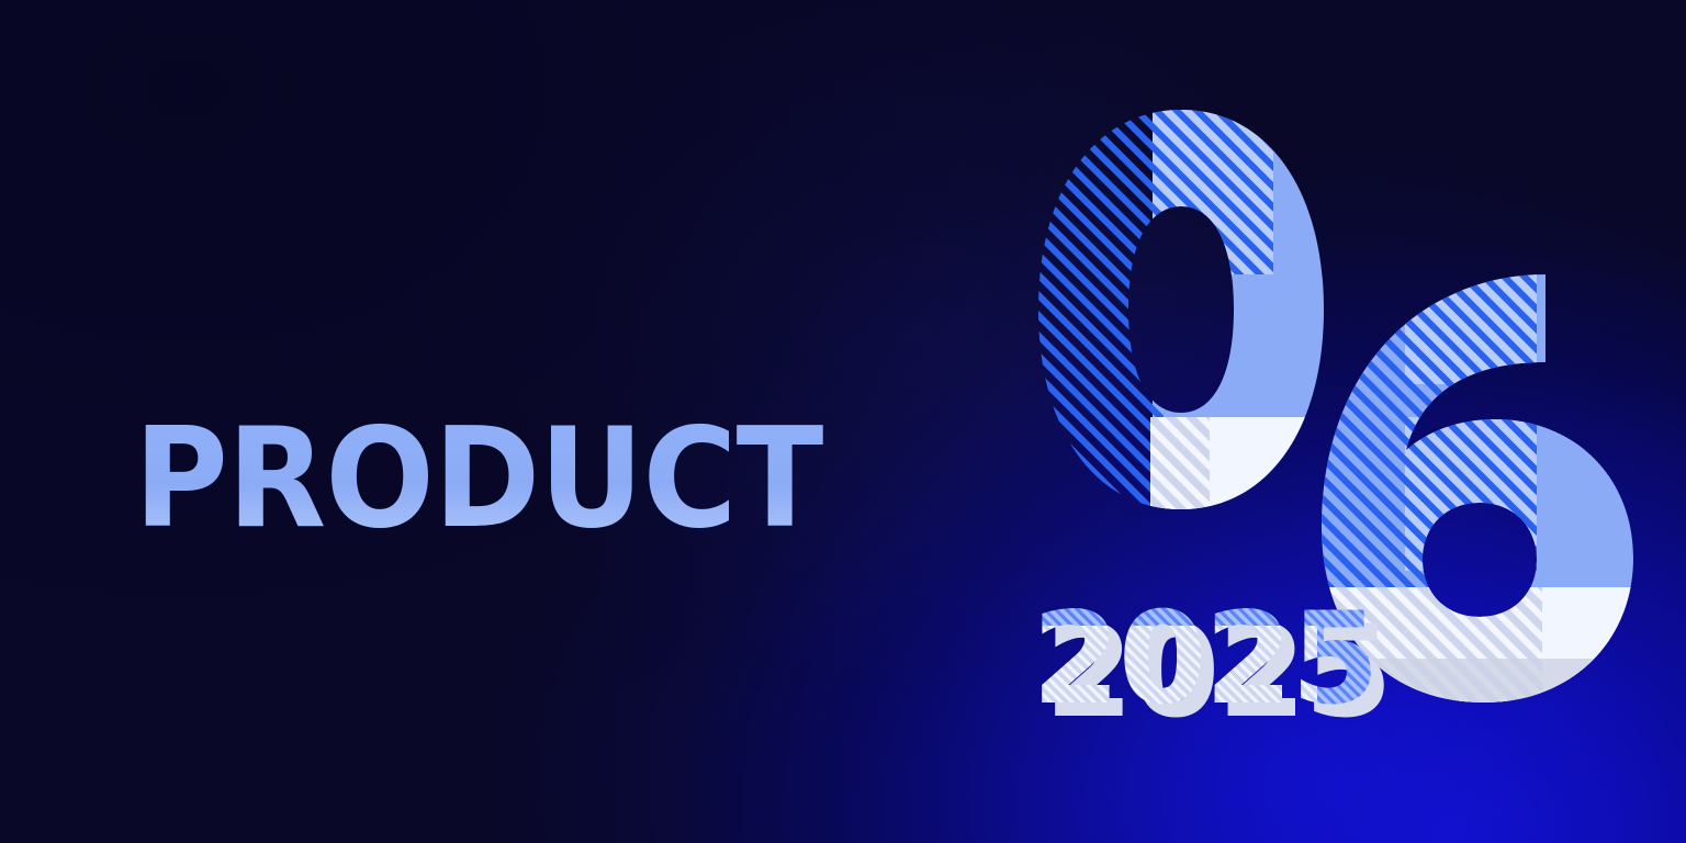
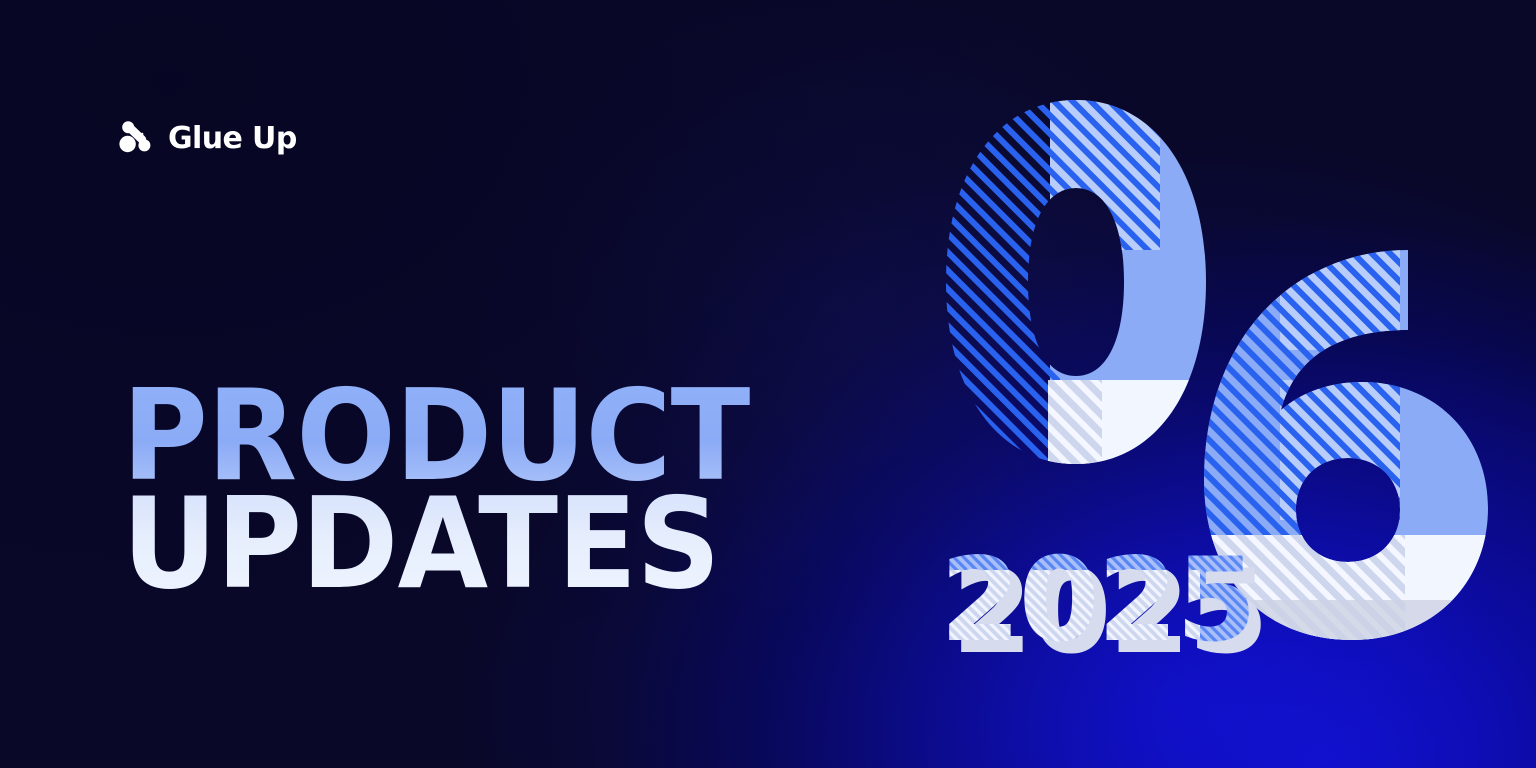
  PRODUCT
+ UPDATES
+ Glue Up
